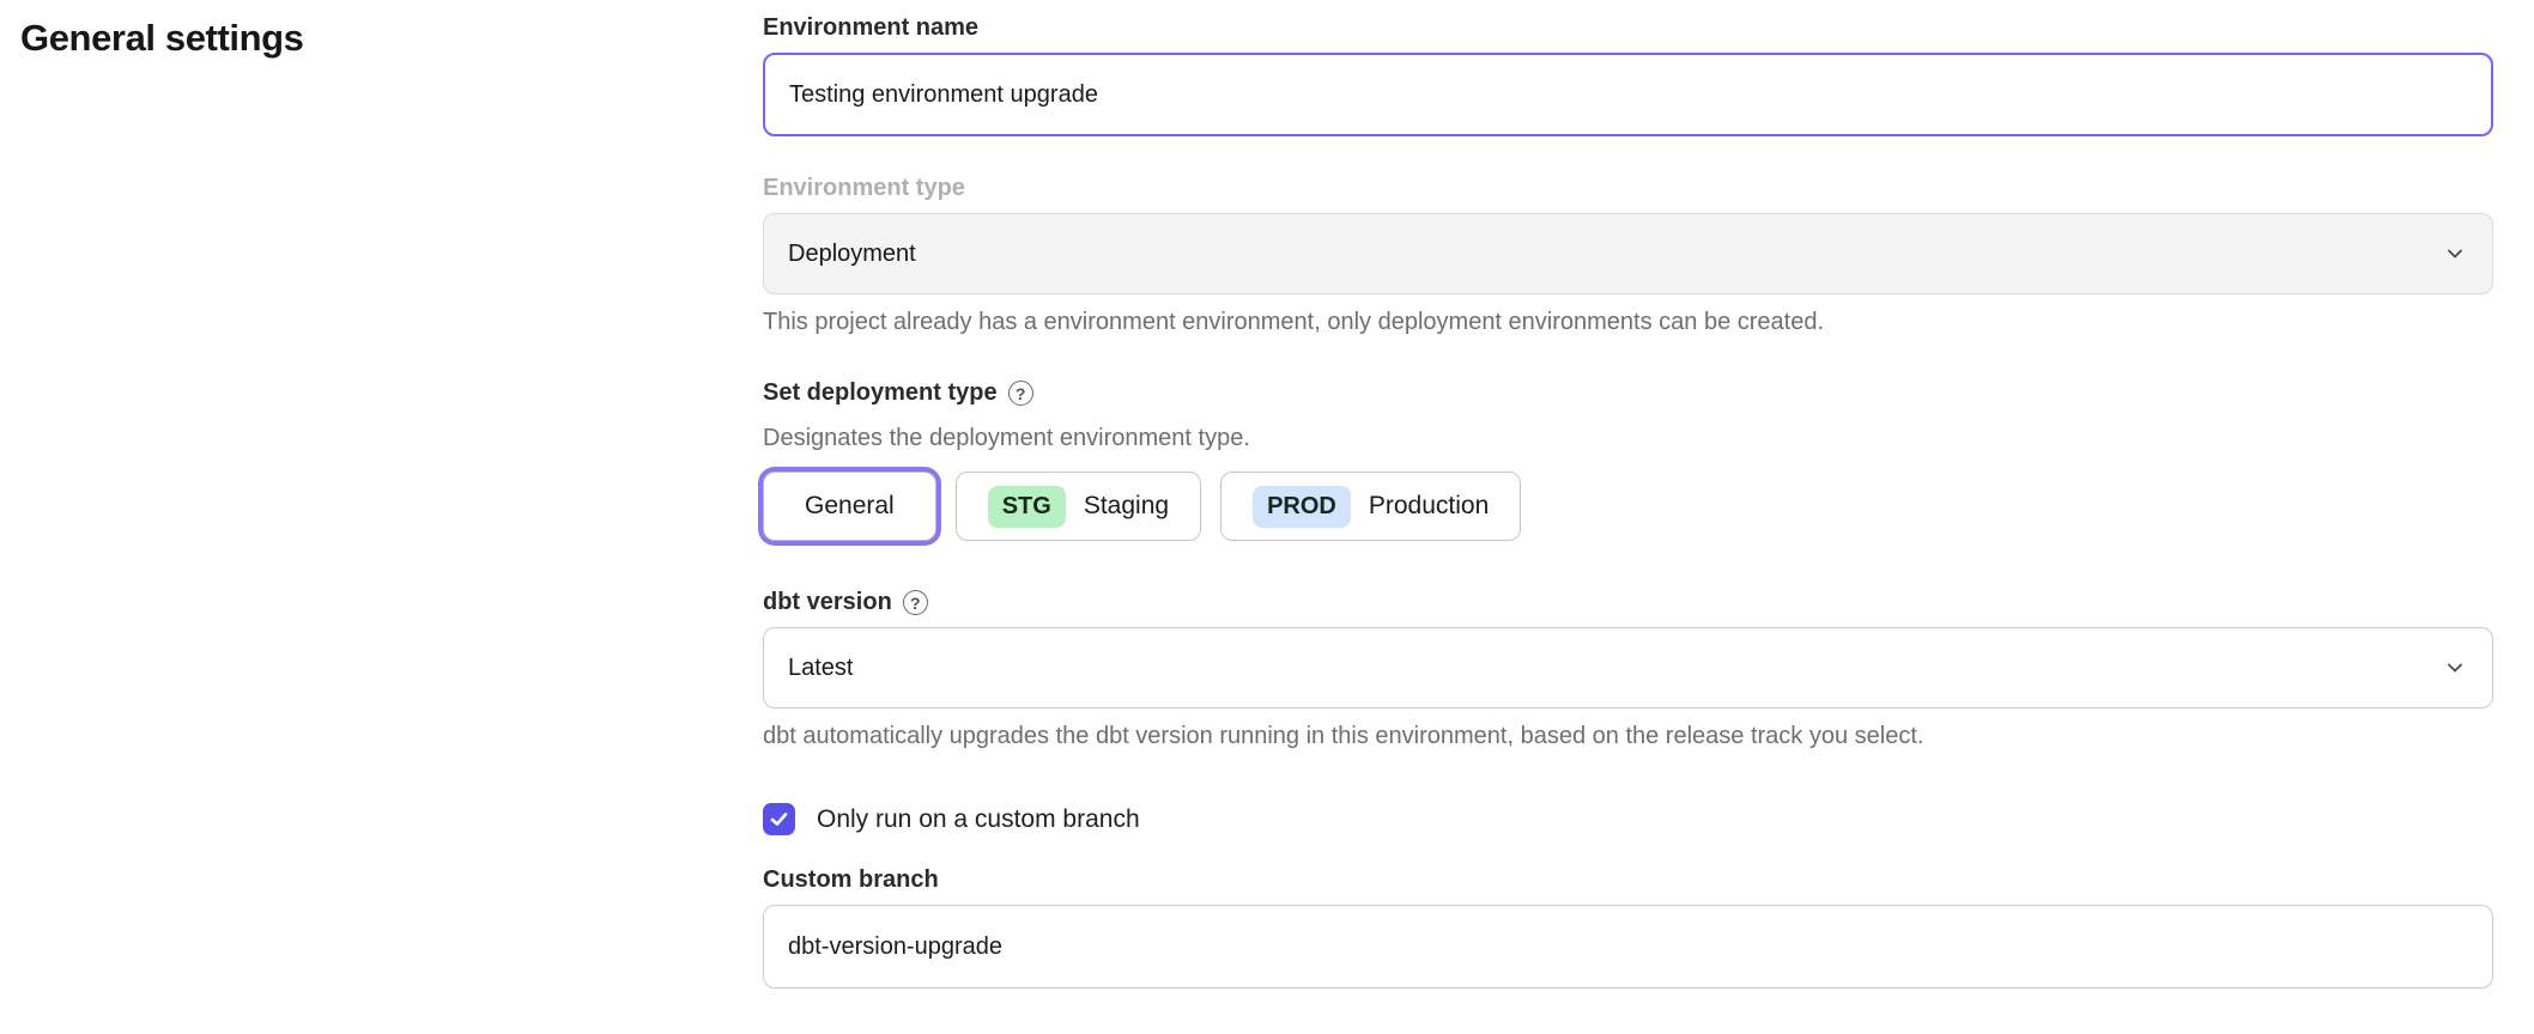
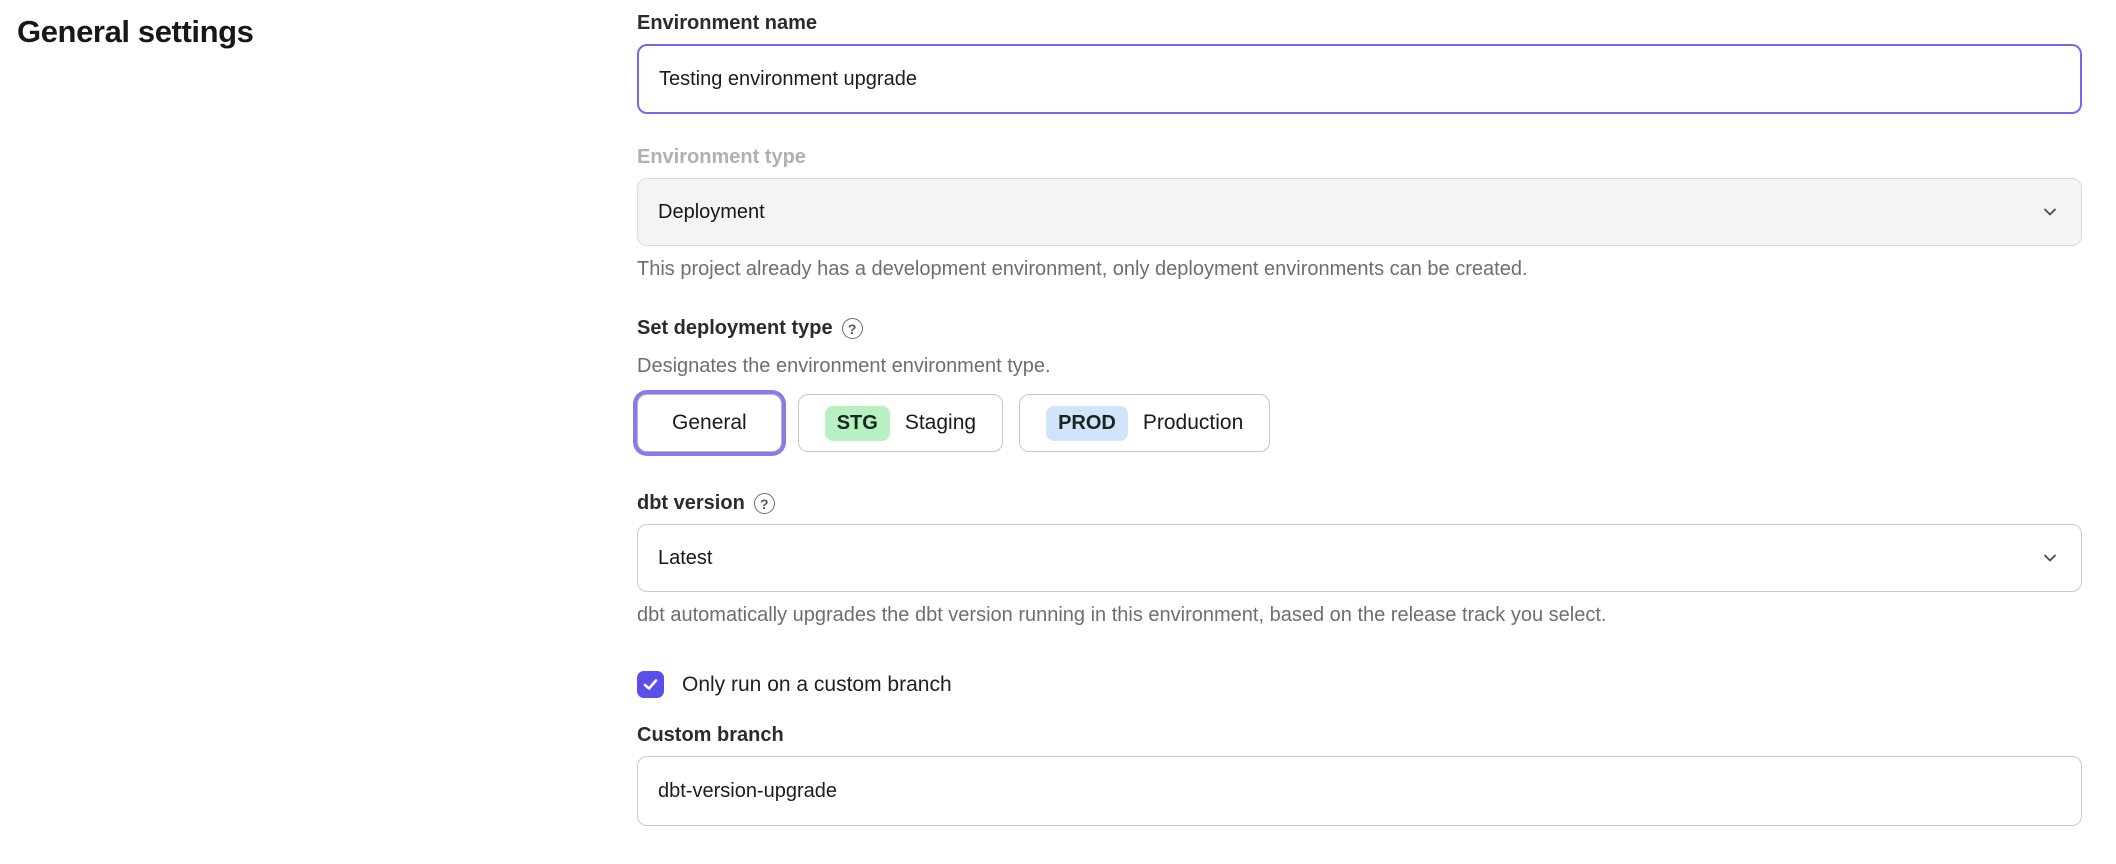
  General settings
  Environment name
  Testing environment upgrade
  Environment type
  Deployment
- This project already has a environment environment, only deployment environments can be created.
+ This project already has a development environment, only deployment environments can be created.
  Set deployment type
  ?
- Designates the deployment environment type.
+ Designates the environment environment type.
  General
  STG
  Staging
  PROD
  Production
  dbt version
  ?
  Latest
  dbt automatically upgrades the dbt version running in this environment, based on the release track you select.
  Only run on a custom branch
  Custom branch
  dbt-version-upgrade
